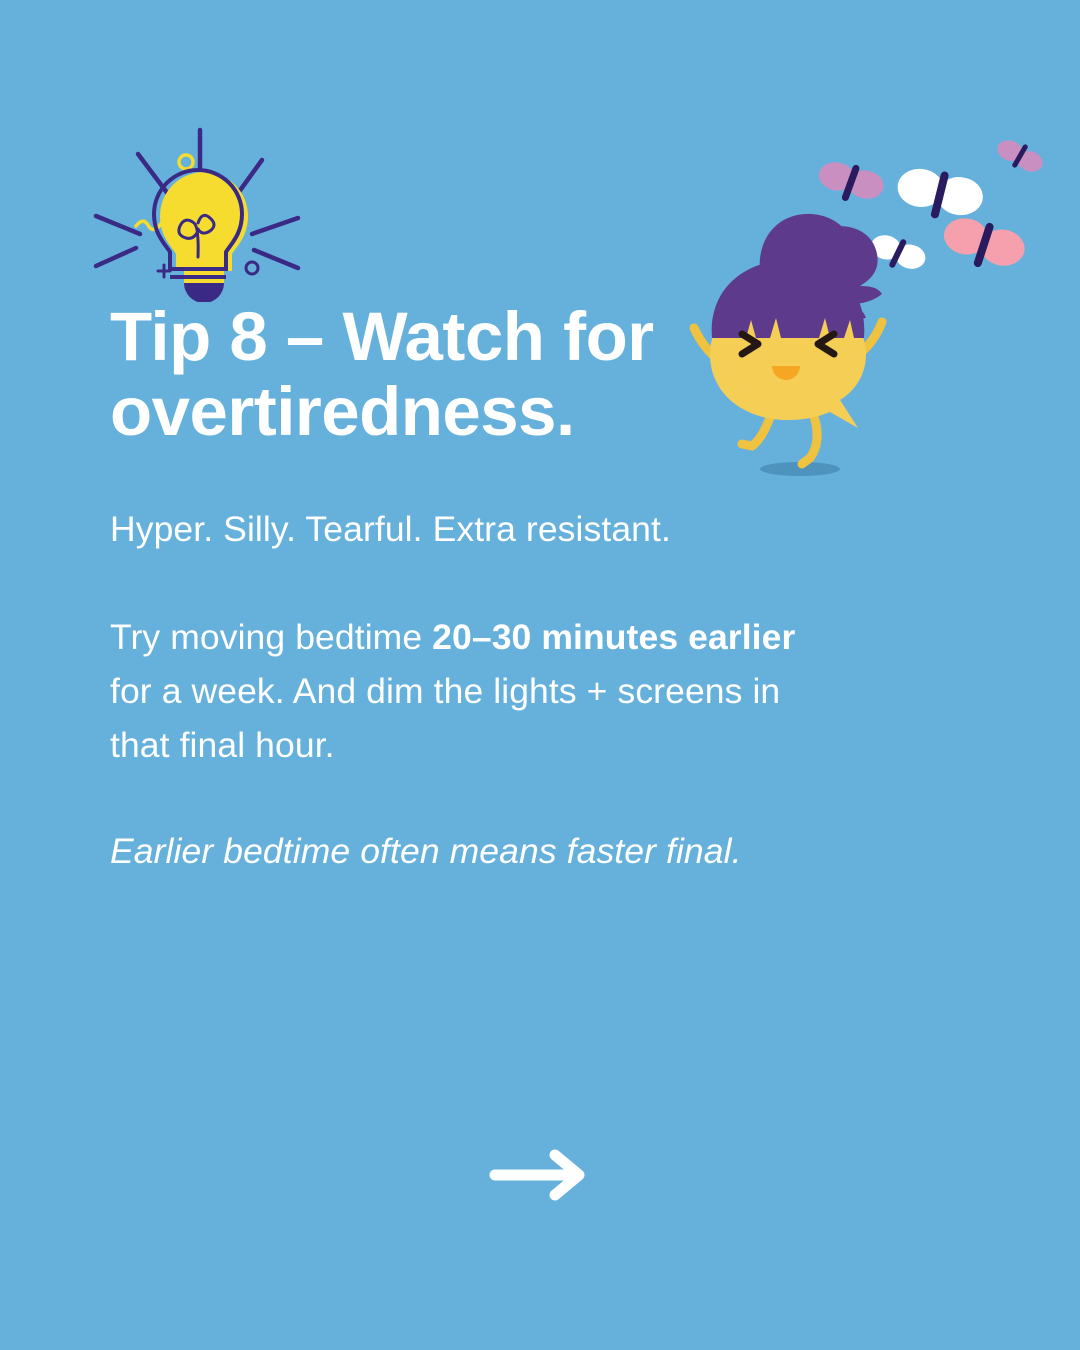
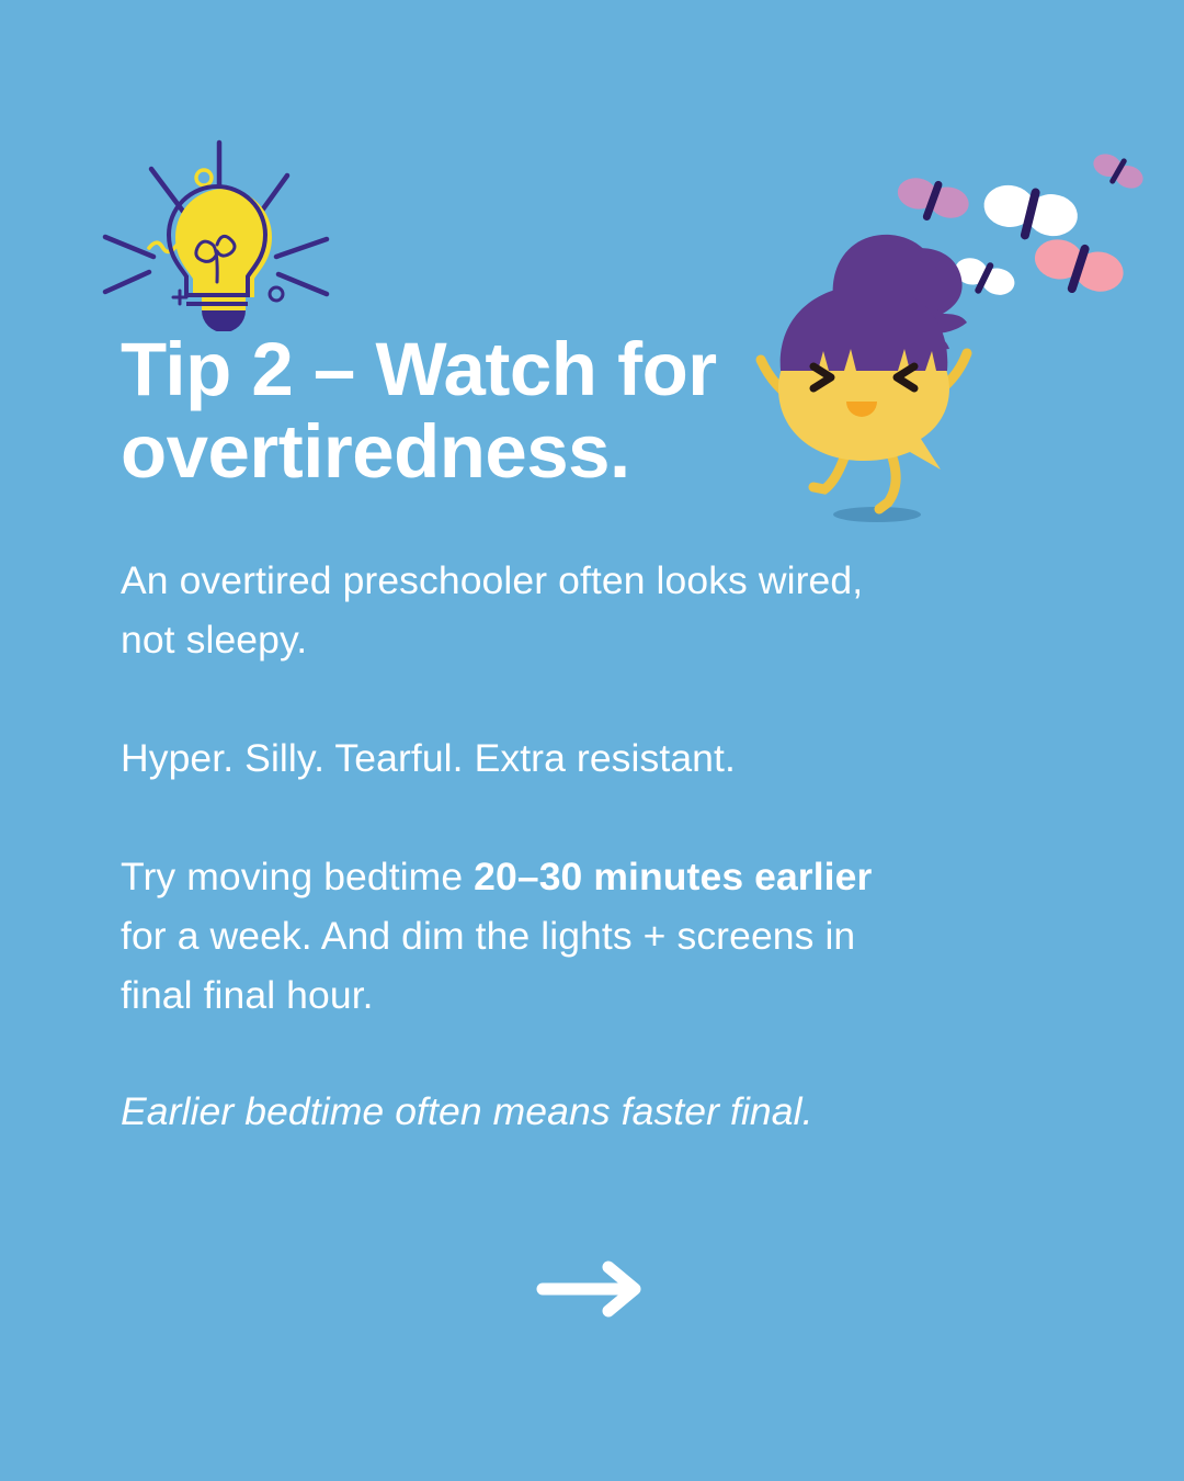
- Tip 8 – Watch for overtiredness.
+ Tip 2 – Watch for overtiredness.
+ An overtired preschooler often looks wired, not sleepy.
  Hyper. Silly. Tearful. Extra resistant.
- Try moving bedtime 20–30 minutes earlier for a week. And dim the lights + screens in that final hour.
+ Try moving bedtime 20–30 minutes earlier for a week. And dim the lights + screens in final final hour.
  Earlier bedtime often means faster final.
